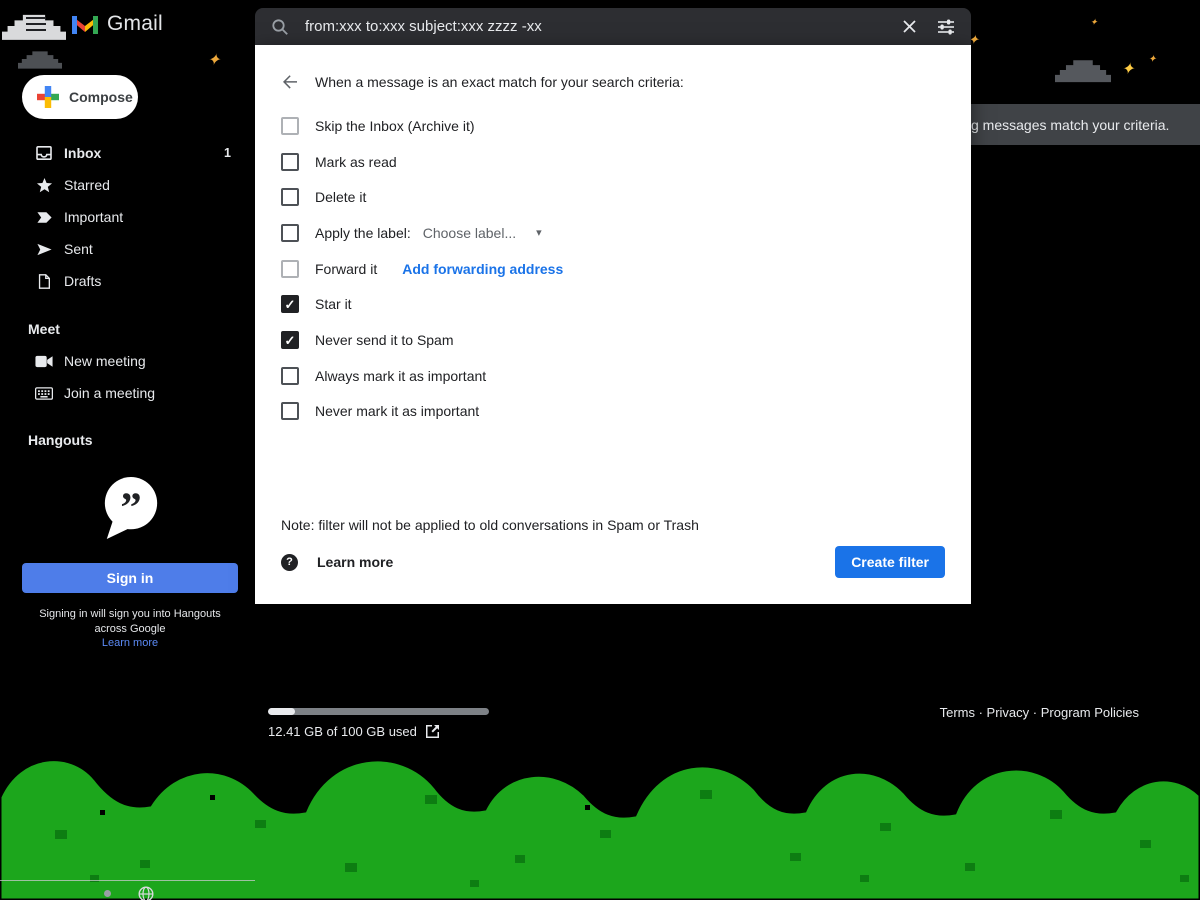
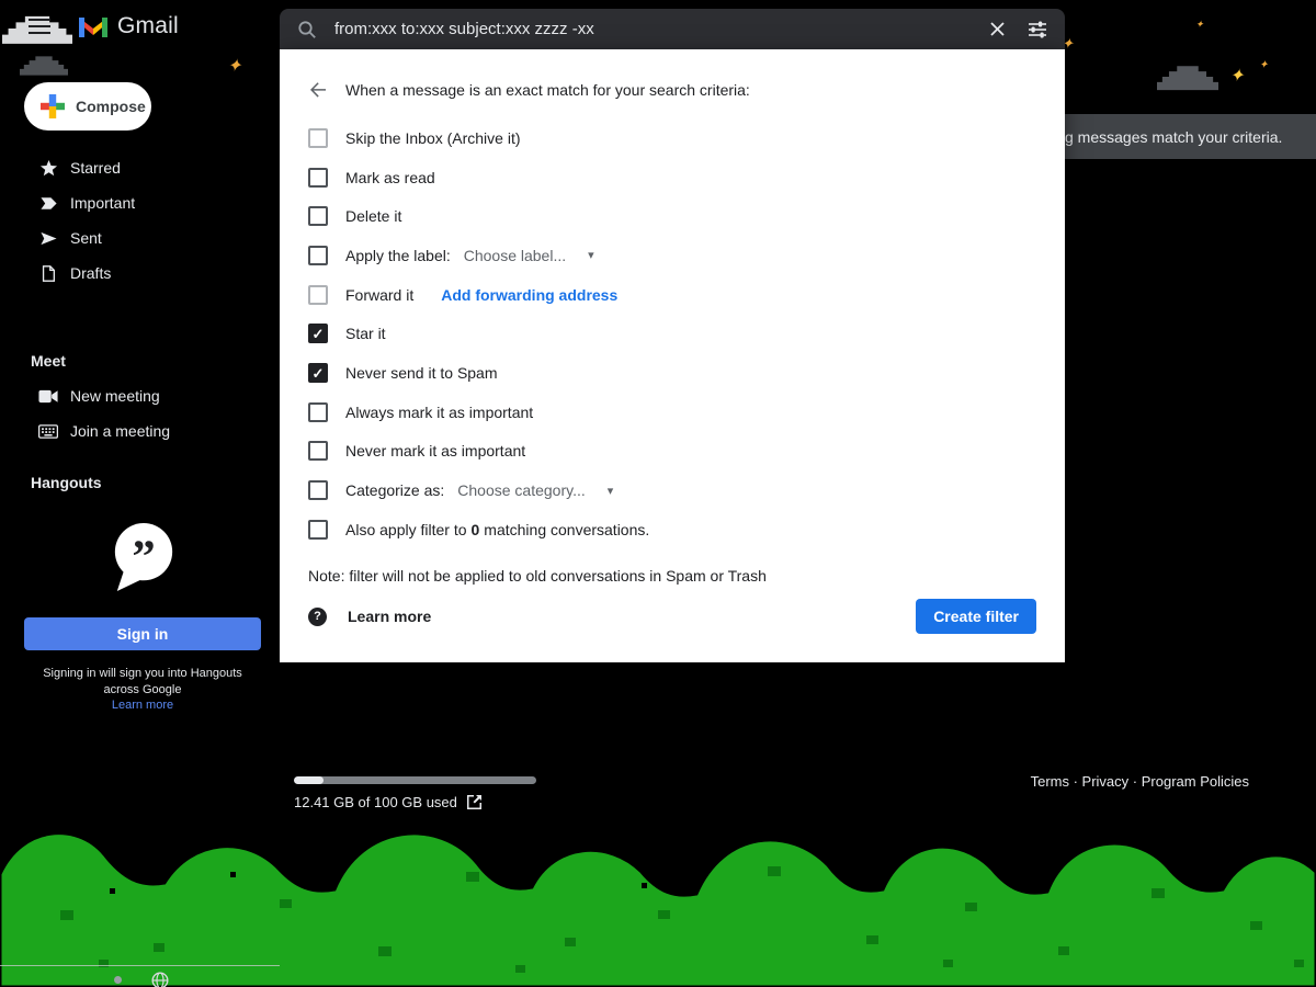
  Gmail
  from:xxx to:xxx subject:xxx zzzz -xx
  Compose
- Inbox
- 1
  Starred
  Important
  Sent
  Drafts
  Meet
  New meeting
  Join a meeting
  Hangouts
  ”
  Sign in
  Signing in will sign you into Hangouts
  across Google
  Learn more
  g messages match your criteria.
  When a message is an exact match for your search criteria:
  Skip the Inbox (Archive it)
  Mark as read
  Delete it
  Apply the label:
  Choose label...
  Forward it
  Add forwarding address
  Star it
  Never send it to Spam
  Always mark it as important
  Never mark it as important
+ Categorize as:
+ Choose category...
+ Also apply filter to
+ 0
+ matching conversations.
  Note: filter will not be applied to old conversations in Spam or Trash
  Learn more
  Create filter
  12.41 GB of 100 GB used
  Terms Privacy Program Policies
